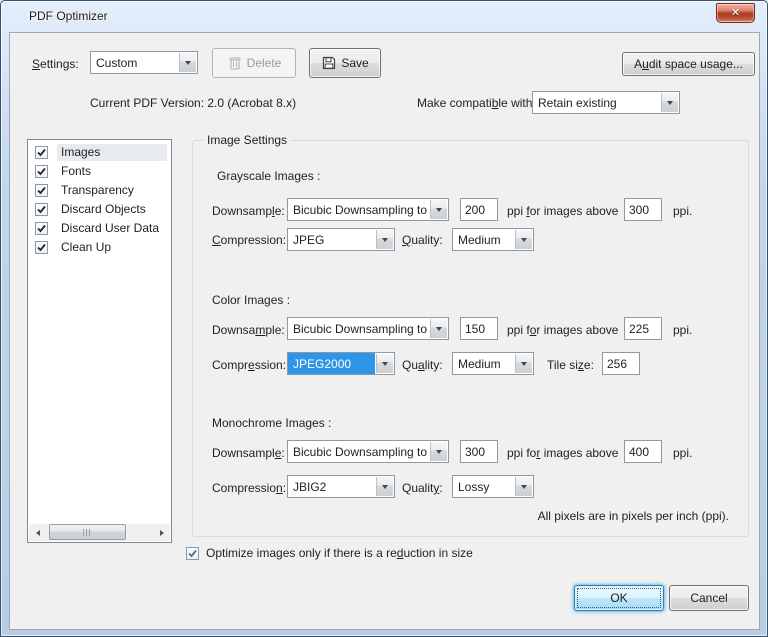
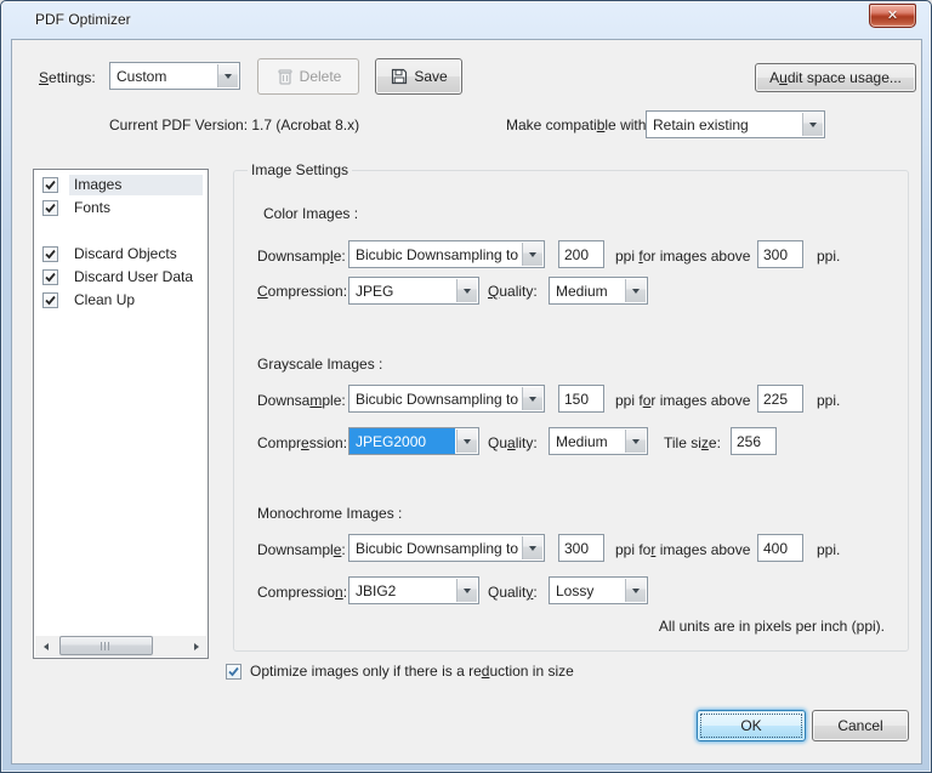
  PDF Optimizer
  ✕
  Settings:
  Custom
  Delete
  Save
  Audit space usage...
- Current PDF Version: 2.0 (Acrobat 8.x)
+ Current PDF Version: 1.7 (Acrobat 8.x)
  Make compatible with
  Retain existing
  Images
  Fonts
- Transparency
  Discard Objects
  Discard User Data
  Clean Up
  Image Settings
- Grayscale Images :
+ Color Images :
  Downsample:
  Bicubic Downsampling to
  200
  ppi for images above
  300
  ppi.
  Compression:
  JPEG
  Quality:
  Medium
- Color Images :
+ Grayscale Images :
  Downsample:
  Bicubic Downsampling to
  150
  ppi for images above
  225
  ppi.
  Compression:
  JPEG2000
  Quality:
  Medium
  Tile size:
  256
  Monochrome Images :
  Downsample:
  Bicubic Downsampling to
  300
  ppi for images above
  400
  ppi.
  Compression:
  JBIG2
  Quality:
  Lossy
- All pixels are in pixels per inch (ppi).
+ All units are in pixels per inch (ppi).
  Optimize images only if there is a reduction in size
  OK
  Cancel
